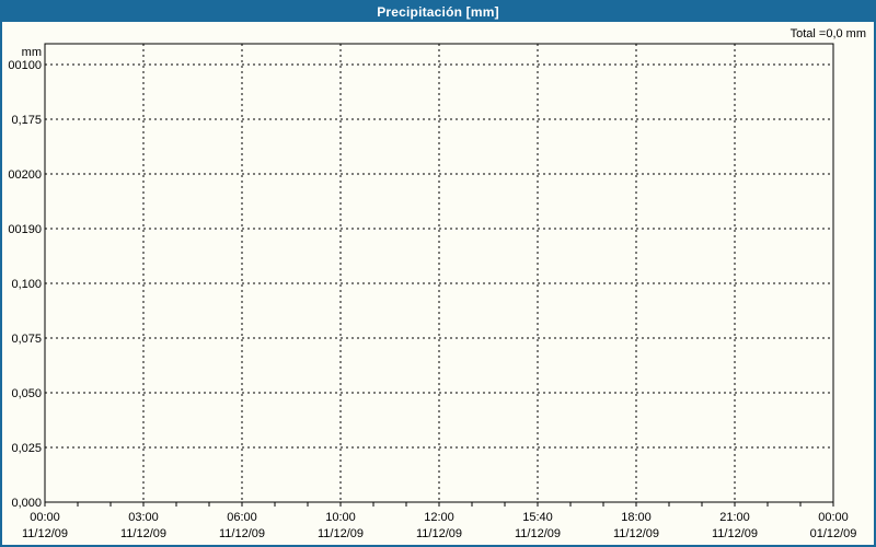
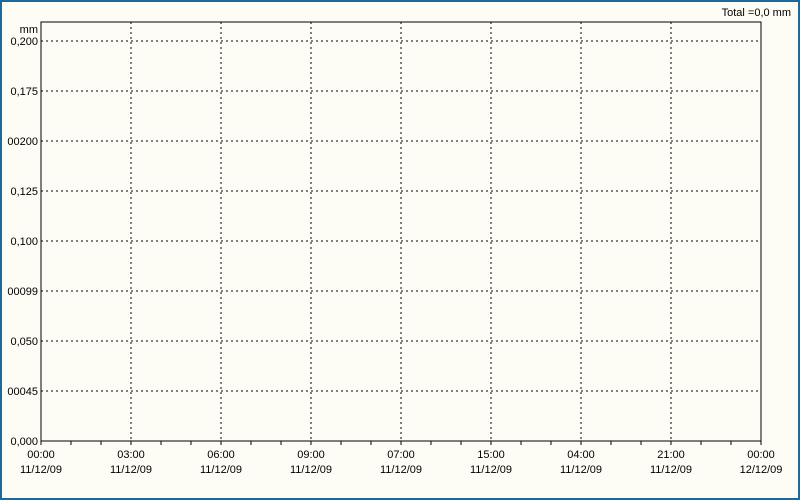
- Precipitación [mm]
  Total =0,0 mm
- 00100
+ 0,200
  0,175
  00200
- 00190
+ 0,125
  0,100
- 0,075
+ 00099
  0,050
- 0,025
+ 00045
  0,000
  mm
  00:00
  11/12/09
  03:00
  11/12/09
  06:00
  11/12/09
- 10:00
+ 09:00
  11/12/09
- 12:00
+ 07:00
  11/12/09
- 15:40
+ 15:00
  11/12/09
- 18:00
+ 04:00
  11/12/09
  21:00
  11/12/09
  00:00
- 01/12/09
+ 12/12/09
